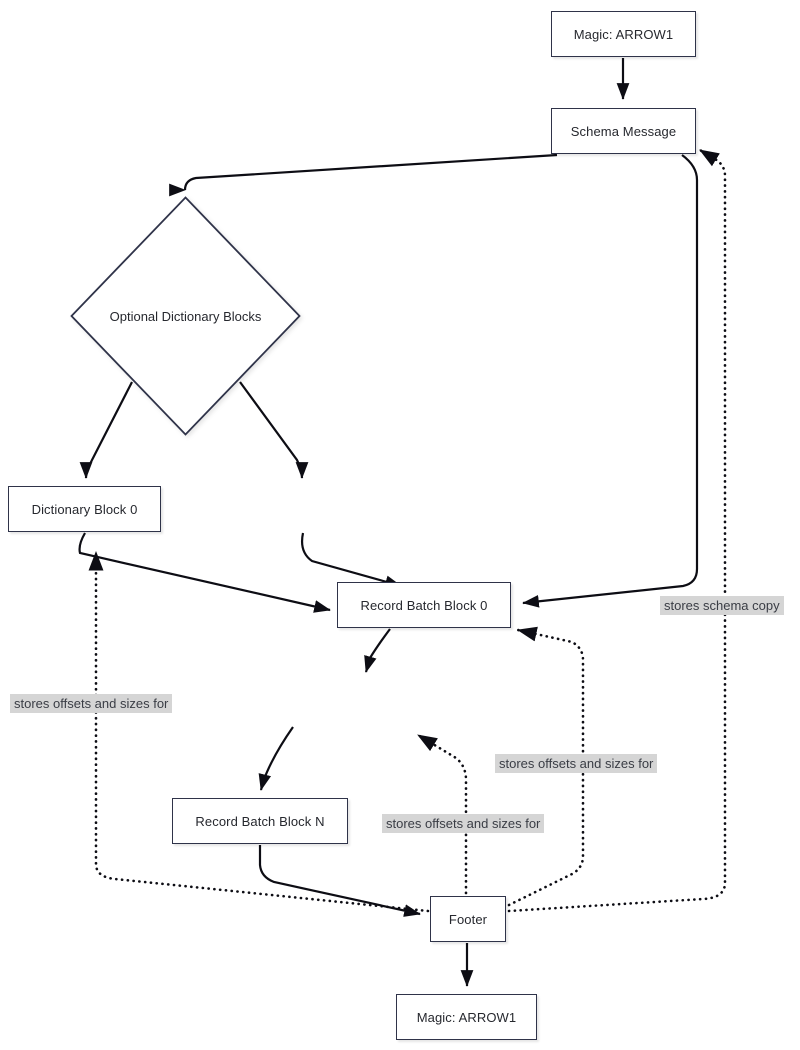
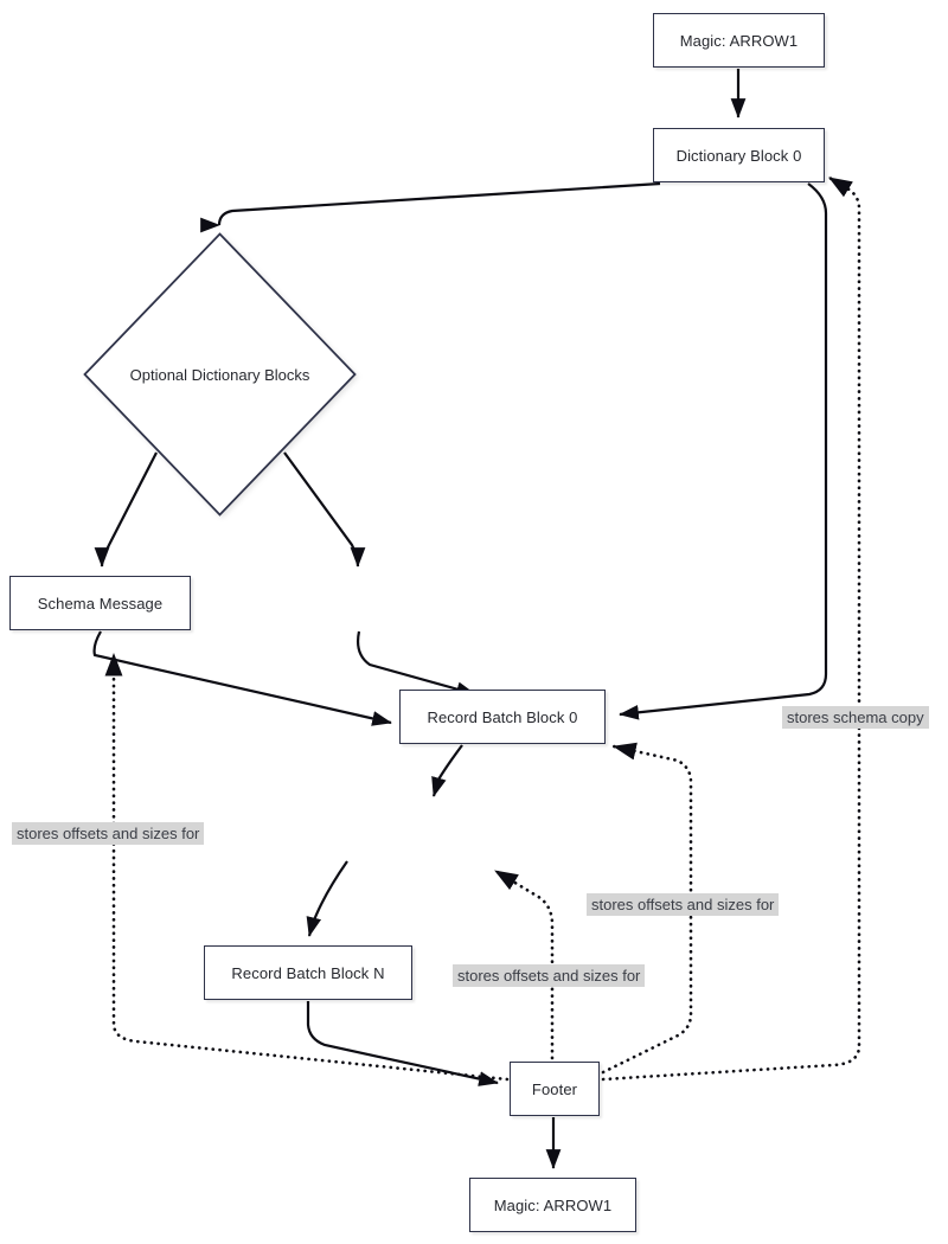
  Magic: ARROW1
- Schema Message
+ Dictionary Block 0
  Optional Dictionary Blocks
- Dictionary Block 0
+ Schema Message
  Record Batch Block 0
  Record Batch Block N
  Footer
  Magic: ARROW1
  stores offsets and sizes for
  stores schema copy
  stores offsets and sizes for
  stores offsets and sizes for
